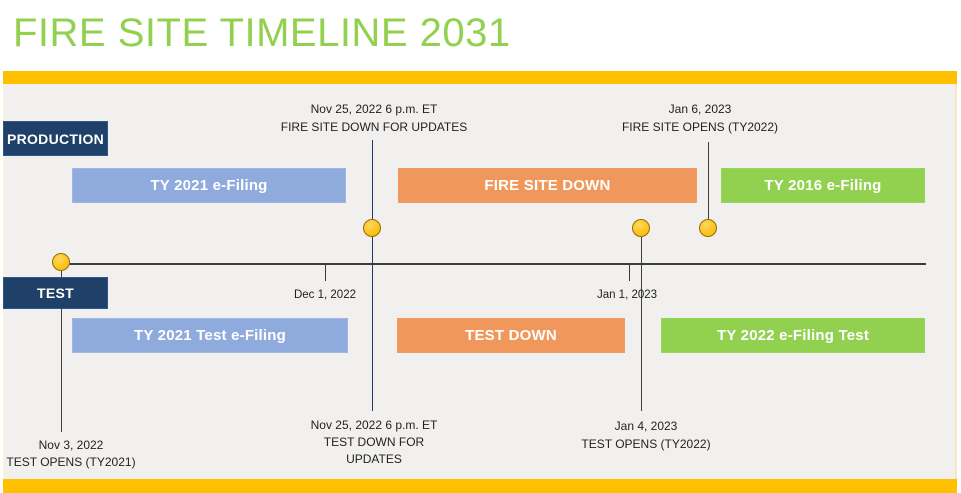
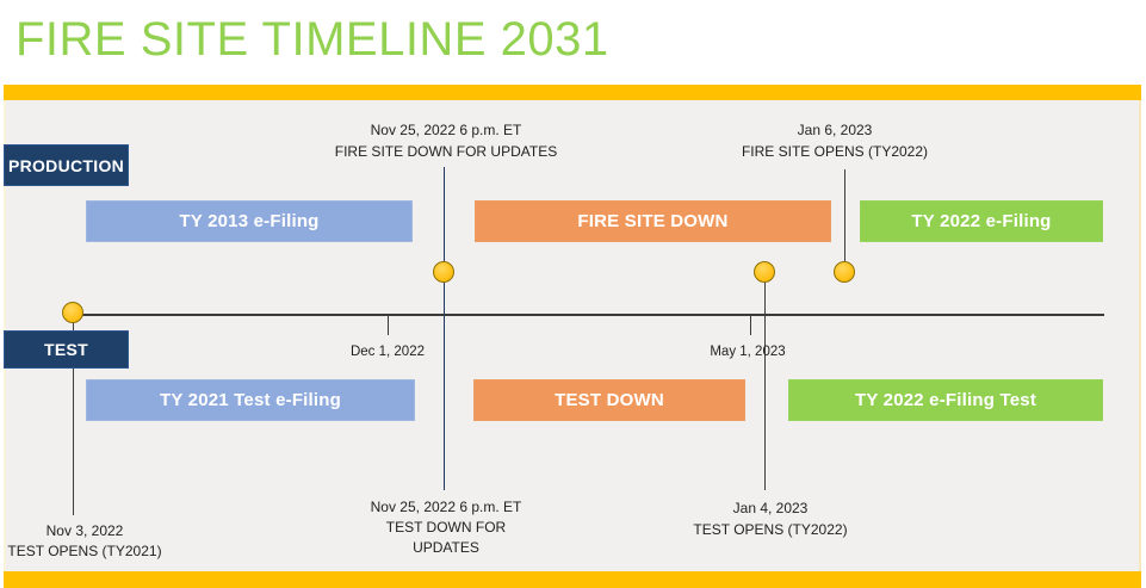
  FIRE SITE TIMELINE 2031
  Dec 1, 2022
- Jan 1, 2023
+ May 1, 2023
  PRODUCTION
  TEST
- TY 2021 e-Filing
+ TY 2013 e-Filing
  FIRE SITE DOWN
- TY 2016 e-Filing
+ TY 2022 e-Filing
  TY 2021 Test e-Filing
  TEST DOWN
  TY 2022 e-Filing Test
  Nov 25, 2022 6 p.m. ET
  FIRE SITE DOWN FOR UPDATES
  Jan 6, 2023
  FIRE SITE OPENS (TY2022)
  Nov 3, 2022
  TEST OPENS (TY2021)
  Nov 25, 2022 6 p.m. ET
  TEST DOWN FOR
  UPDATES
  Jan 4, 2023
  TEST OPENS (TY2022)
